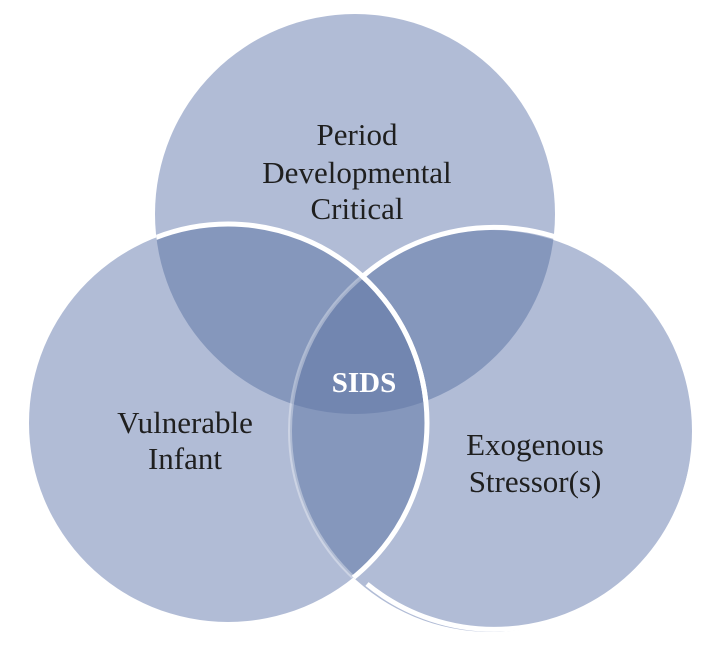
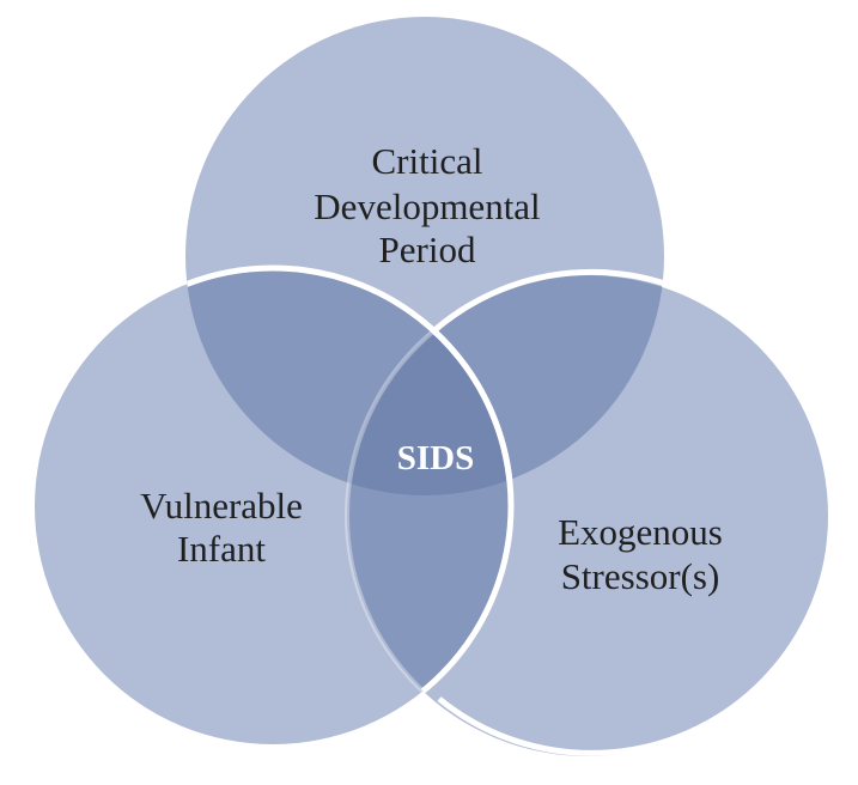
- Period
+ Critical
  Developmental
- Critical
+ Period
  Vulnerable
  Infant
  Exogenous
  Stressor(s)
  SIDS
